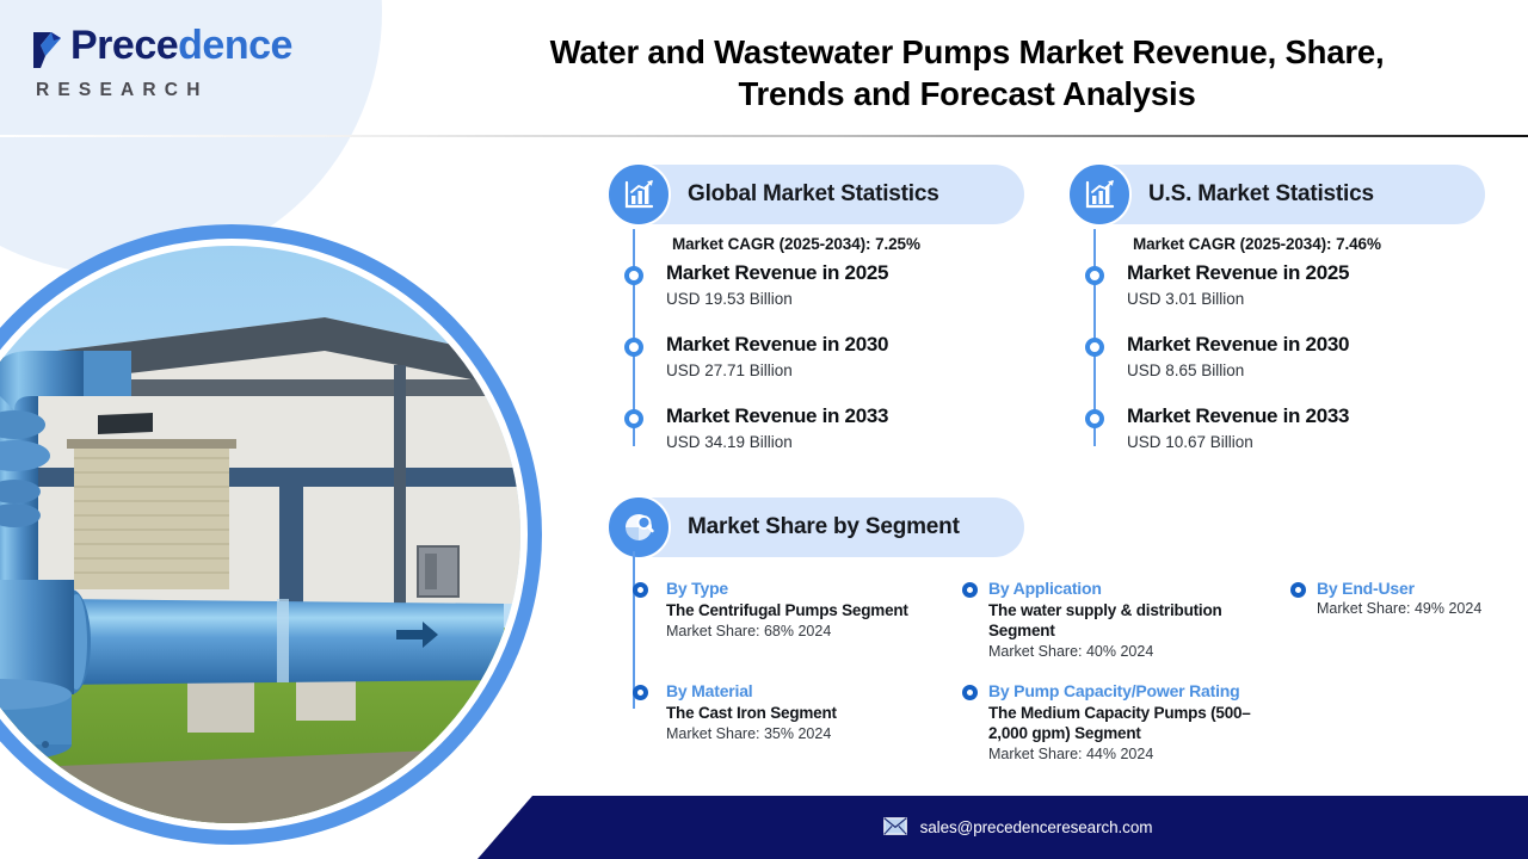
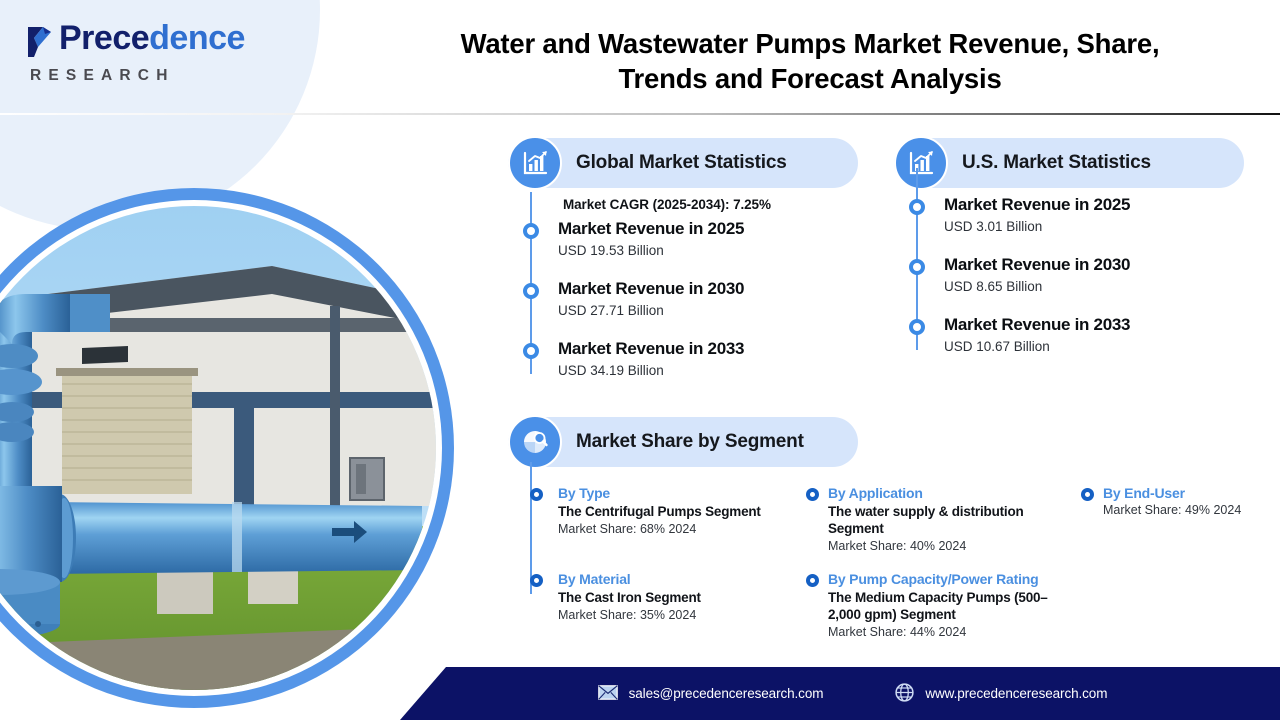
  Precedence
  RESEARCH
  Water and Wastewater Pumps Market Revenue, Share,
  Trends and Forecast Analysis
  Global Market Statistics
  Market CAGR (2025-2034): 7.25%
  Market Revenue in 2025
  USD 19.53 Billion
  Market Revenue in 2030
  USD 27.71 Billion
  Market Revenue in 2033
  USD 34.19 Billion
  U.S. Market Statistics
- Market CAGR (2025-2034): 7.46%
  Market Revenue in 2025
  USD 3.01 Billion
  Market Revenue in 2030
  USD 8.65 Billion
  Market Revenue in 2033
  USD 10.67 Billion
  Market Share by Segment
  By Type
  The Centrifugal Pumps Segment
  Market Share: 68% 2024
  By Application
  The water supply & distribution Segment
  Market Share: 40% 2024
  By End-User
  Market Share: 49% 2024
  By Material
  The Cast Iron Segment
  Market Share: 35% 2024
  By Pump Capacity/Power Rating
  The Medium Capacity Pumps (500–2,000 gpm) Segment
  Market Share: 44% 2024
  sales@precedenceresearch.com
+ www.precedenceresearch.com
